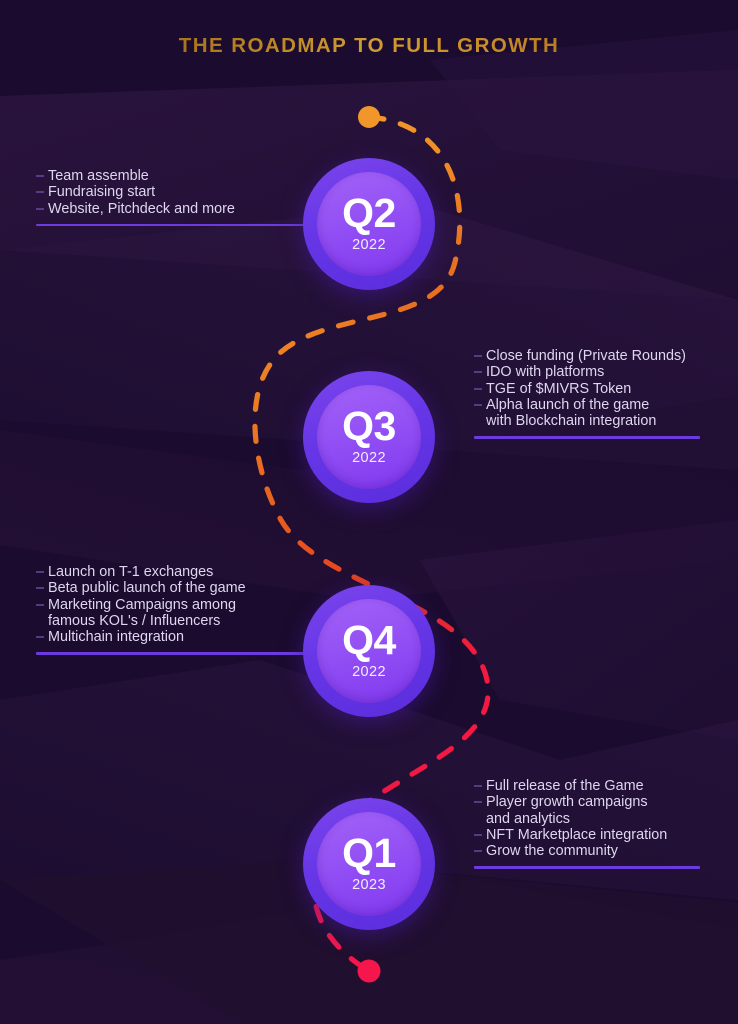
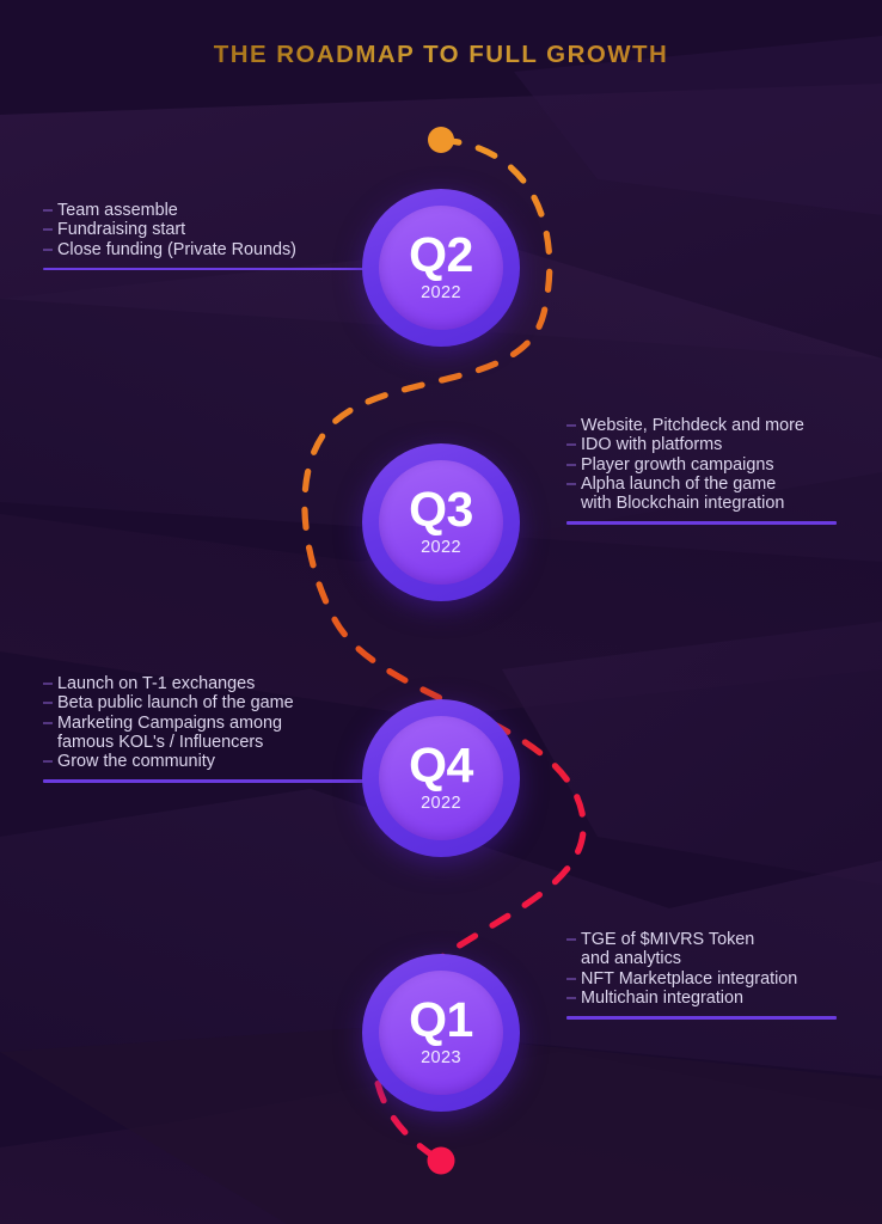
  THE ROADMAP TO FULL GROWTH
  Q2
  2022
  – Team assemble
  – Fundraising start
- – Website, Pitchdeck and more
+ – Close funding (Private Rounds)
  Q3
  2022
- – Close funding (Private Rounds)
+ – Website, Pitchdeck and more
  – IDO with platforms
- – TGE of $MIVRS Token
+ – Player growth campaigns
  – Alpha launch of the game
  with Blockchain integration
  Q4
  2022
  – Launch on T-1 exchanges
  – Beta public launch of the game
  – Marketing Campaigns among
  famous KOL's / Influencers
- – Multichain integration
+ – Grow the community
  Q1
  2023
- – Full release of the Game
- – Player growth campaigns
+ – TGE of $MIVRS Token
  and analytics
  – NFT Marketplace integration
- – Grow the community
+ – Multichain integration
